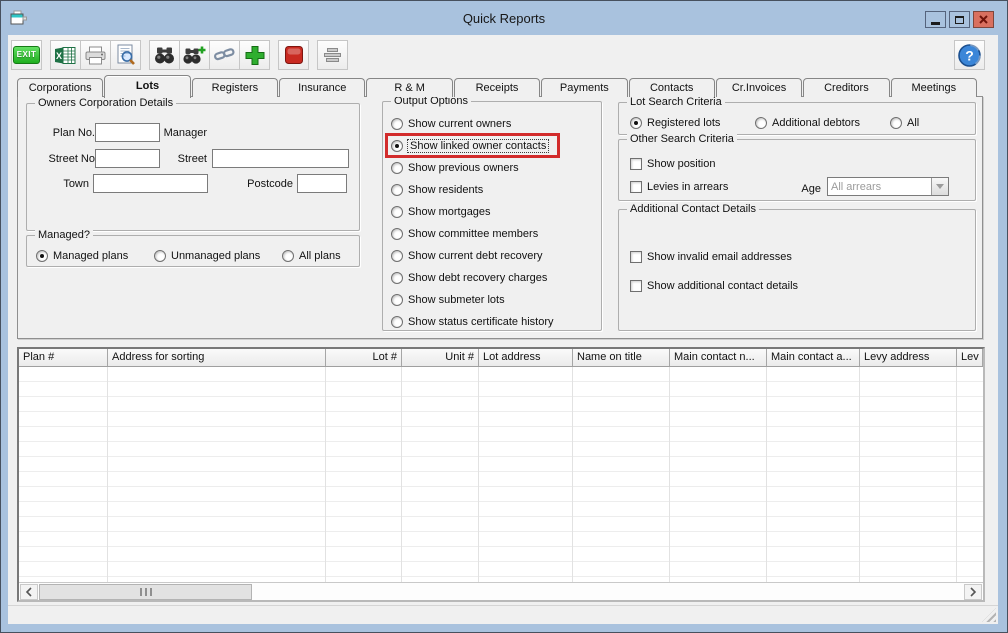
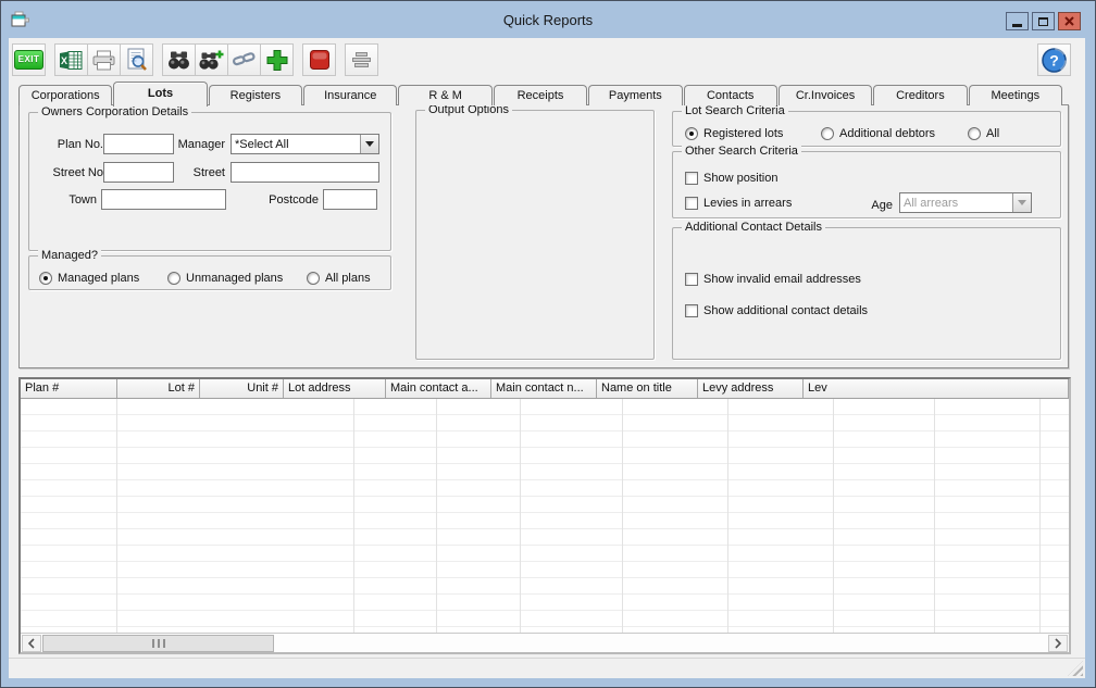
  Quick Reports
  EXIT
  X
  ?
  Corporations
  Lots
  Registers
  Insurance
  R & M
  Receipts
  Payments
  Contacts
  Cr.Invoices
  Creditors
  Meetings
  Owners Corporation Details
  Plan No.
  Manager
+ *Select All
  Street No
  Street
  Town
  Postcode
  Managed?
  Managed plans
  Unmanaged plans
  All plans
  Output Options
- Show current owners
- Show linked owner contacts
- Show previous owners
- Show residents
- Show mortgages
- Show committee members
- Show current debt recovery
- Show debt recovery charges
- Show submeter lots
- Show status certificate history
  Lot Search Criteria
  Registered lots
  Additional debtors
  All
  Other Search Criteria
  Age
  All arrears
  Show position
  Levies in arrears
  Additional Contact Details
  Show invalid email addresses
  Show additional contact details
  Plan #
- Address for sorting
  Lot #
  Unit #
  Lot address
- Name on title
+ Main contact a...
  Main contact n...
- Main contact a...
+ Name on title
  Levy address
  Lev
